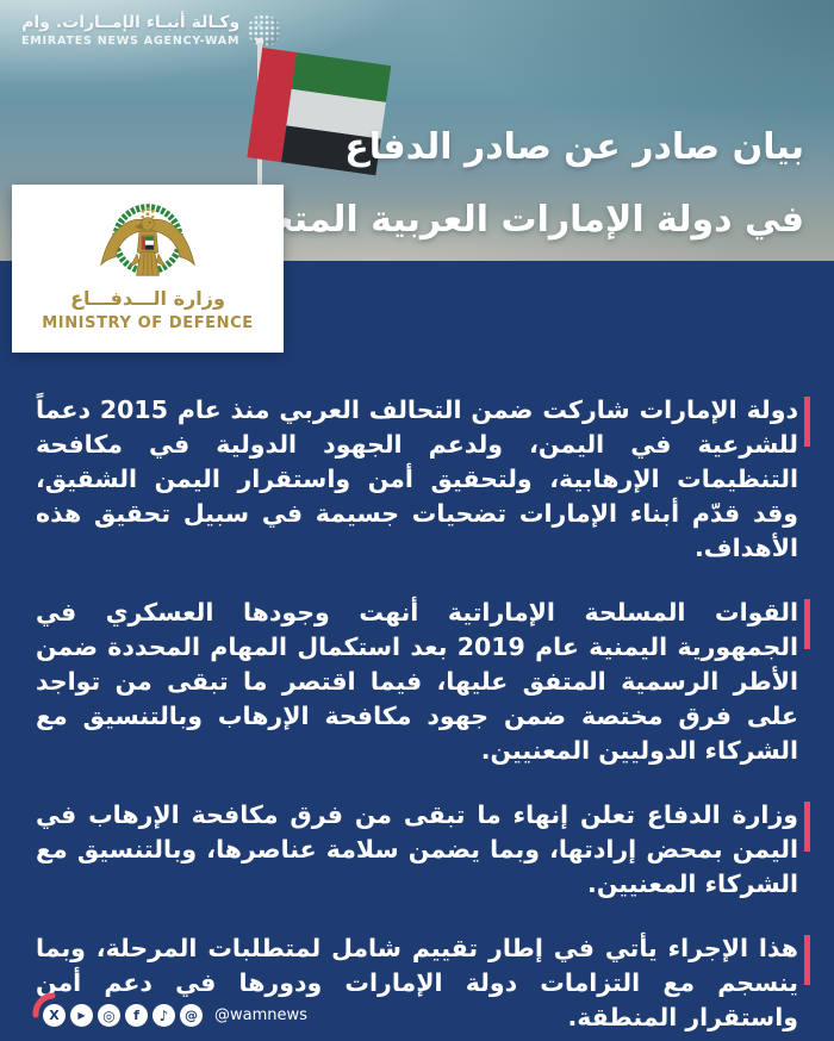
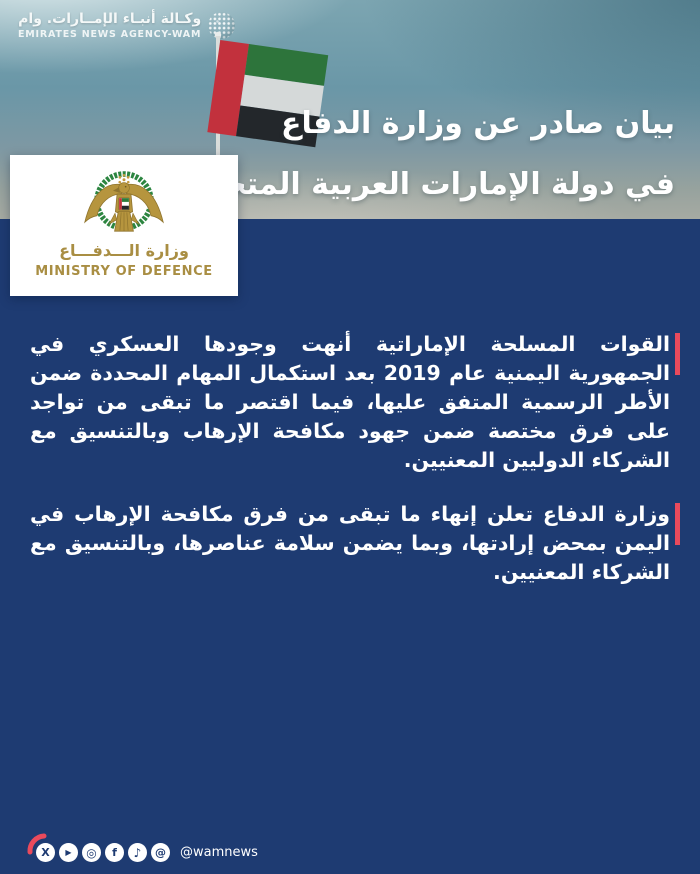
  وكـالة أنبـاء الإمــارات. وام
  EMIRATES NEWS AGENCY-WAM
- بيان صادر عن صادر الدفاع
+ بيان صادر عن وزارة الدفاع
  في دولة الإمارات العربية المت
  وزارة الـــدفـــاع
  MINISTRY OF DEFENCE
- دولة الإمارات شاركت ضمن التحالف العربي منذ عام 2015 دعماً للشرعية في اليمن، ولدعم الجهود الدولية في مكافحة التنظيمات الإرهابية، ولتحقيق أمن واستقرار اليمن الشقيق، وقد قدّم أبناء الإمارات تضحيات جسيمة في سبيل تحقيق هذه الأهداف.
  القوات المسلحة الإماراتية أنهت وجودها العسكري في الجمهورية اليمنية عام 2019 بعد استكمال المهام المحددة ضمن الأطر الرسمية المتفق عليها، فيما اقتصر ما تبقى من تواجد على فرق مختصة ضمن جهود مكافحة الإرهاب وبالتنسيق مع الشركاء الدوليين المعنيين.
  وزارة الدفاع تعلن إنهاء ما تبقى من فرق مكافحة الإرهاب في اليمن بمحض إرادتها، وبما يضمن سلامة عناصرها، وبالتنسيق مع الشركاء المعنيين.
- هذا الإجراء يأتي في إطار تقييم شامل لمتطلبات المرحلة، وبما ينسجم مع التزامات دولة الإمارات ودورها في دعم أمن واستقرار المنطقة.
  X
  ▶
  ◎
  f
  ♪
  @
  @wamnews
